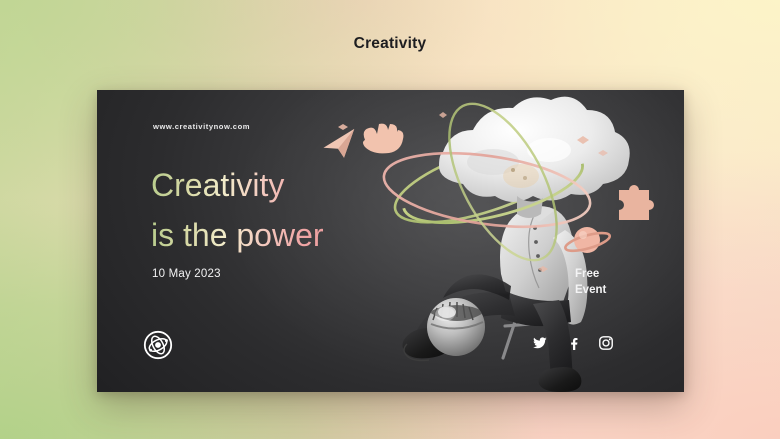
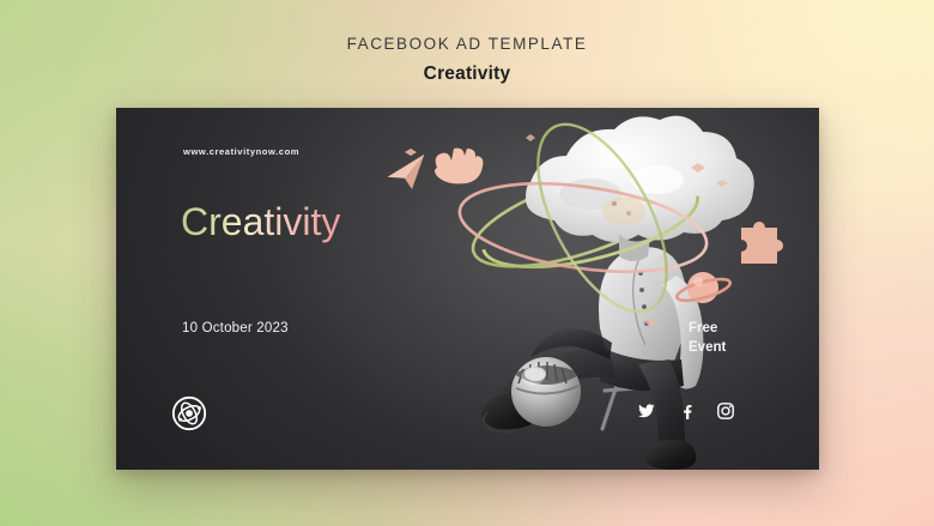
+ FACEBOOK AD TEMPLATE
  Creativity
  www.creativitynow.com
  Creativity
- is the power
- 10 May 2023
+ 10 October 2023
  Free
  Event
